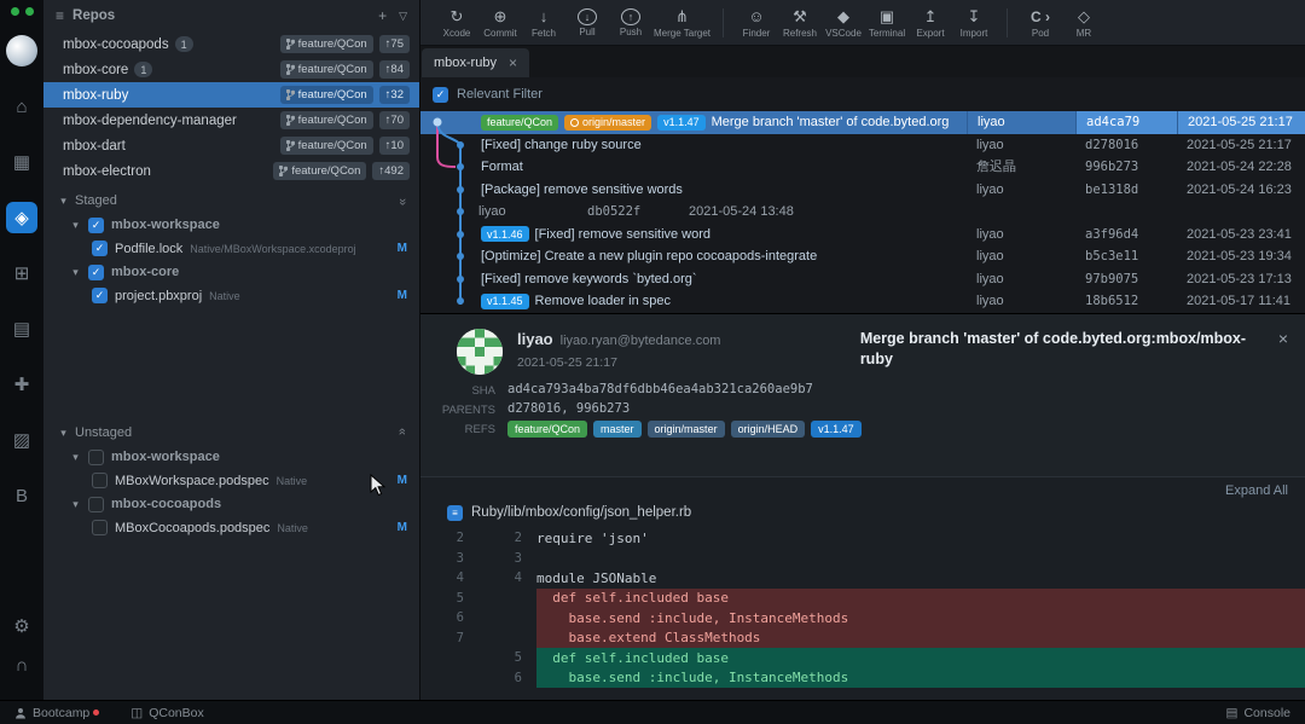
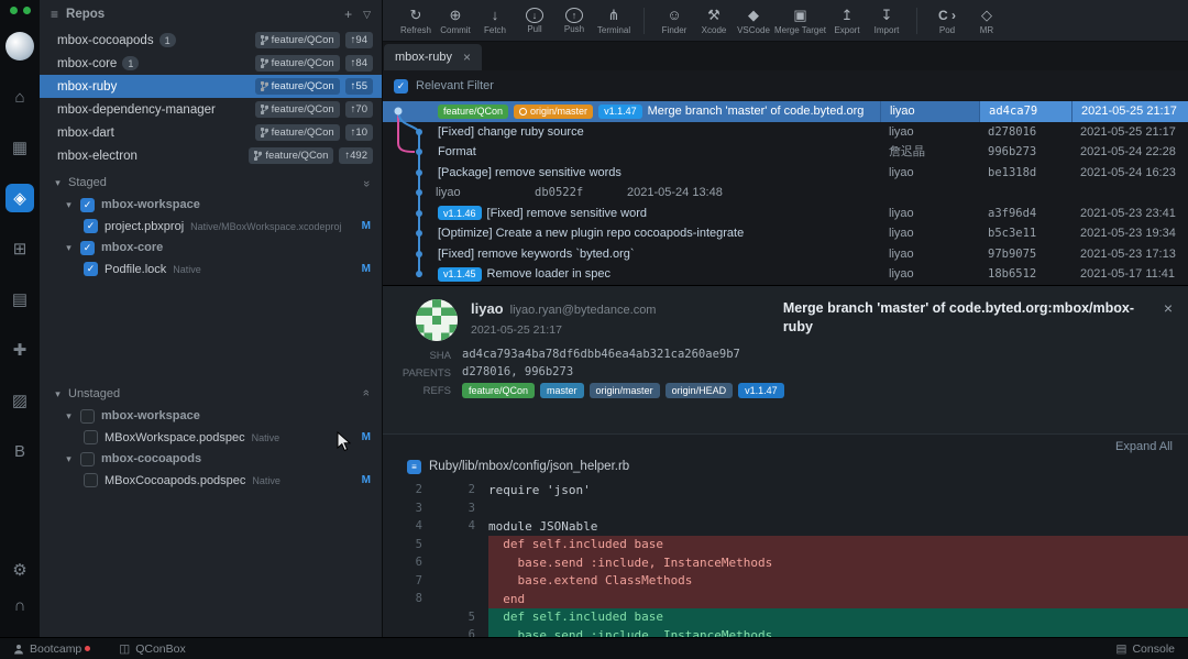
  ⌂
  ▦
  ◈
  ⊞
  ▤
  ✚
  ▨
  B
  ⚙
  ∩
  ≡
  Repos
  +
  ▽
  mbox-cocoapods
  1
  feature/QCon
- ↑75
+ ↑94
  mbox-core
  1
  feature/QCon
  ↑84
  mbox-ruby
  feature/QCon
- ↑32
+ ↑55
  mbox-dependency-manager
  feature/QCon
  ↑70
  mbox-dart
  feature/QCon
  ↑10
  mbox-electron
  feature/QCon
  ↑492
  ▾
  Staged
  ▾
  ✓
  mbox-workspace
  ✓
- Podfile.lock
+ project.pbxproj
  Native/MBoxWorkspace.xcodeproj
  M
  ▾
  ✓
  mbox-core
  ✓
- project.pbxproj
+ Podfile.lock
  Native
  M
  ▾
  Unstaged
  ▾
  mbox-workspace
  MBoxWorkspace.podspec
  Native
  M
  ▾
  mbox-cocoapods
  MBoxCocoapods.podspec
  Native
  M
  ↻
- Xcode
+ Refresh
  ⊕
  Commit
  ↓
  Fetch
  ↓
  Pull
  ↑
  Push
  ⋔
- Merge Target
+ Terminal
  ☺
  Finder
  ⚒
- Refresh
+ Xcode
  ◆
  VSCode
  ▣
- Terminal
+ Merge Target
  ↥
  Export
  ↧
  Import
  C ›
  Pod
  ◇
  MR
  mbox-ruby
  ×
  ✓
  Relevant Filter
  feature/QCon
  origin/master
  v1.1.47
  Merge branch 'master' of code.byted.org
  liyao
  ad4ca79
  2021-05-25 21:17
  [Fixed] change ruby source
  liyao
  d278016
  2021-05-25 21:17
  Format
  詹迟晶
  996b273
  2021-05-24 22:28
  [Package] remove sensitive words
  liyao
  be1318d
  2021-05-24 16:23
  liyao
  db0522f
  2021-05-24 13:48
  v1.1.46
  [Fixed] remove sensitive word
  liyao
  a3f96d4
  2021-05-23 23:41
  [Optimize] Create a new plugin repo cocoapods-integrate
  liyao
  b5c3e11
  2021-05-23 19:34
  [Fixed] remove keywords `byted.org`
  liyao
  97b9075
  2021-05-23 17:13
  v1.1.45
  Remove loader in spec
  liyao
  18b6512
  2021-05-17 11:41
  liyao liyao.ryan@bytedance.com
  2021-05-25 21:17
  Merge branch 'master' of code.byted.org:mbox/mbox-ruby
  ×
  SHA
  ad4ca793a4ba78df6dbb46ea4ab321ca260ae9b7
  PARENTS
  d278016, 996b273
  REFS
  feature/QCon
  master
  origin/master
  origin/HEAD
  v1.1.47
  Expand All
  ≡
  Ruby/lib/mbox/config/json_helper.rb
  2
  2
  require 'json'
  3
  3
  4
  4
  module JSONable
  5
  def self.included base
  6
  base.send :include, InstanceMethods
  7
  base.extend ClassMethods
+ 8
+ end
  5
  def self.included base
  6
  base.send :include, InstanceMethods
  Bootcamp
  ◫
  QConBox
  ▤
  Console
